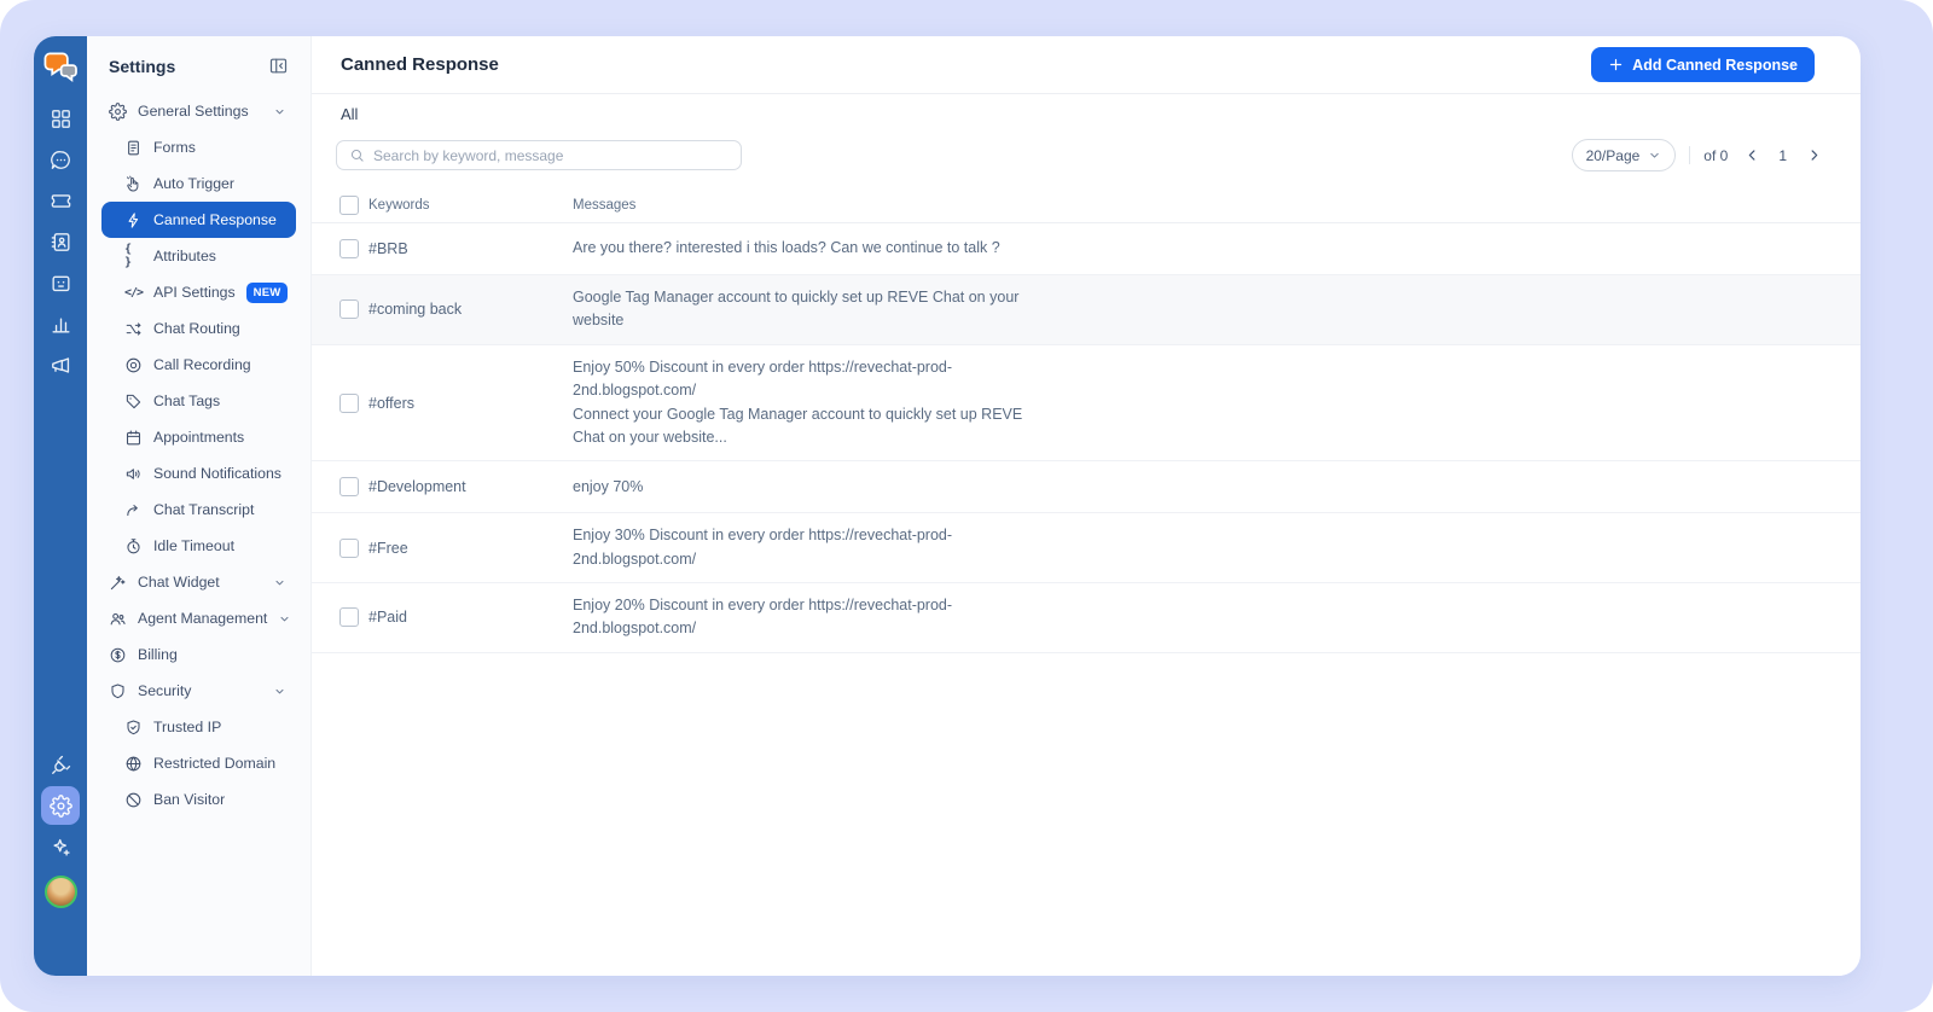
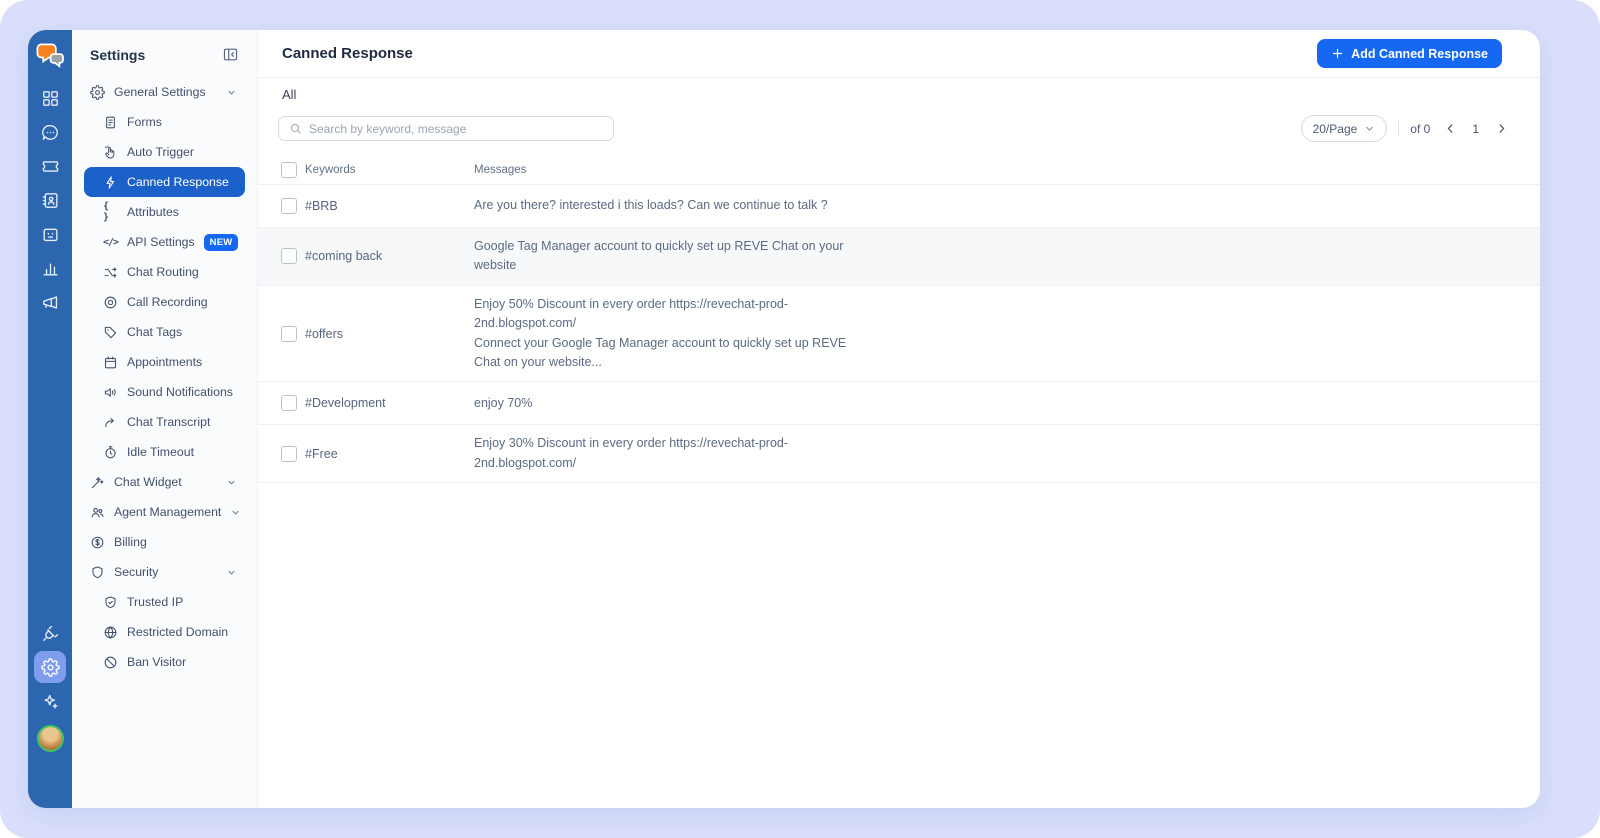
  Settings
  General Settings
  Forms
  Auto Trigger
  Canned Response
  { }
  Attributes
  </>
  API Settings
  NEW
  Chat Routing
  Call Recording
  Chat Tags
  Appointments
  Sound Notifications
  Chat Transcript
  Idle Timeout
  Chat Widget
  Agent Management
  Billing
  Security
  Trusted IP
  Restricted Domain
  Ban Visitor
  Canned Response
  Add Canned Response
  All
  Search by keyword, message
  20/Page
  of 0
  1
  Keywords
  Messages
  #BRB
  Are you there? interested i this loads? Can we continue to talk ?
  #coming back
  Google Tag Manager account to quickly set up REVE Chat on your website
  #offers
  Enjoy 50% Discount in every order https://revechat-prod-2nd.blogspot.com/
  Connect your Google Tag Manager account to quickly set up REVE Chat on your website...
  #Development
  enjoy 70%
  #Free
  Enjoy 30% Discount in every order https://revechat-prod-2nd.blogspot.com/
- #Paid
- Enjoy 20% Discount in every order https://revechat-prod-2nd.blogspot.com/
